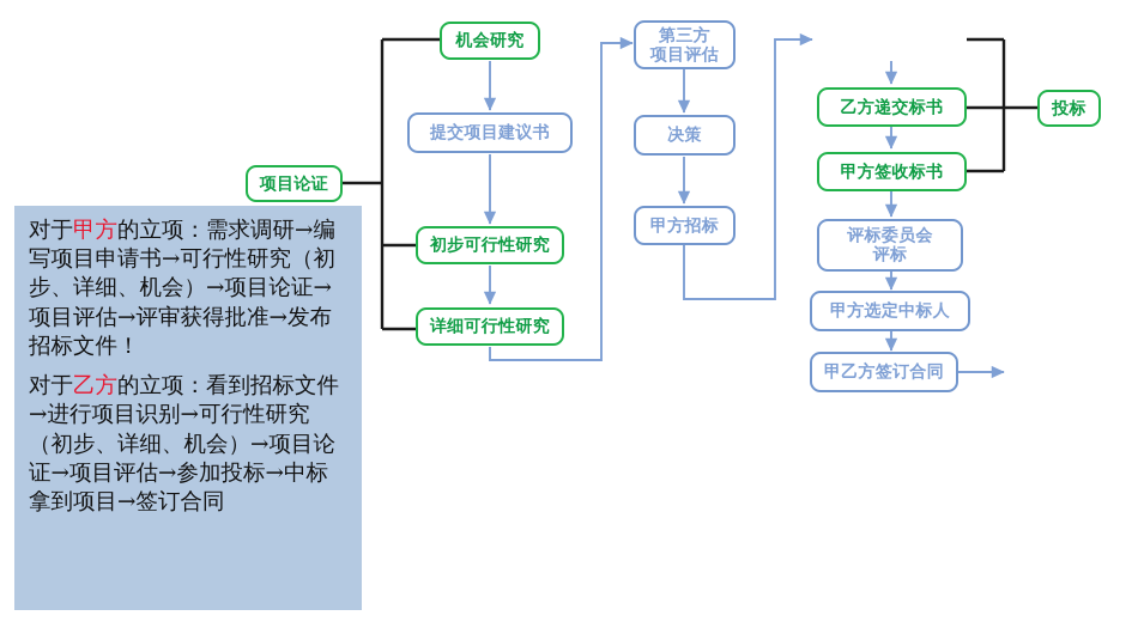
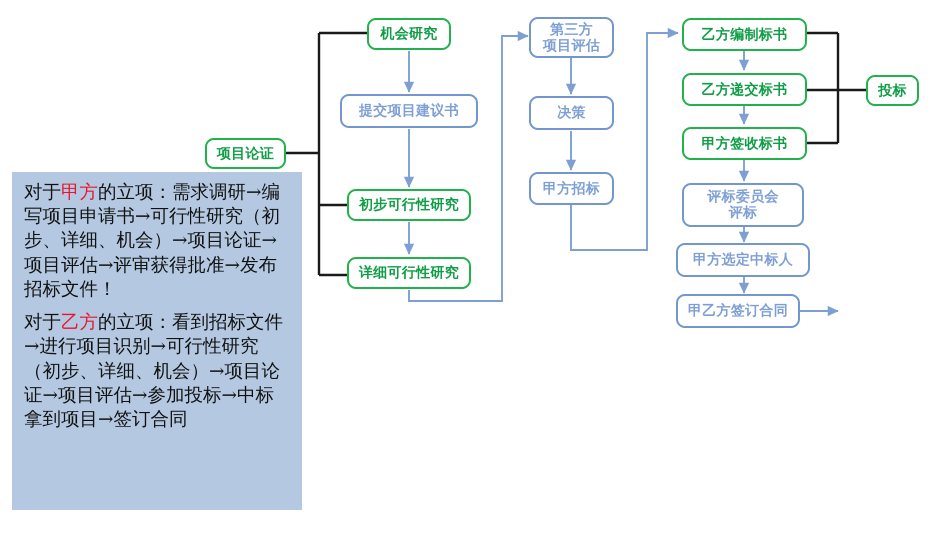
  项目论证
  机会研究
  提交项目建议书
  初步可行性研究
  详细可行性研究
  第三方
  项目评估
  决策
  甲方招标
+ 乙方编制标书
  乙方递交标书
  甲方签收标书
  投标
  评标委员会
  评标
  甲方选定中标人
  甲乙方签订合同
  对于甲方的立项：需求调研→编写项目申请书→可行性研究（初步、详细、机会）→项目论证→项目评估→评审获得批准→发布招标文件！
  对于乙方的立项：看到招标文件→进行项目识别→可行性研究（初步、详细、机会）→项目论证→项目评估→参加投标→中标拿到项目→签订合同
